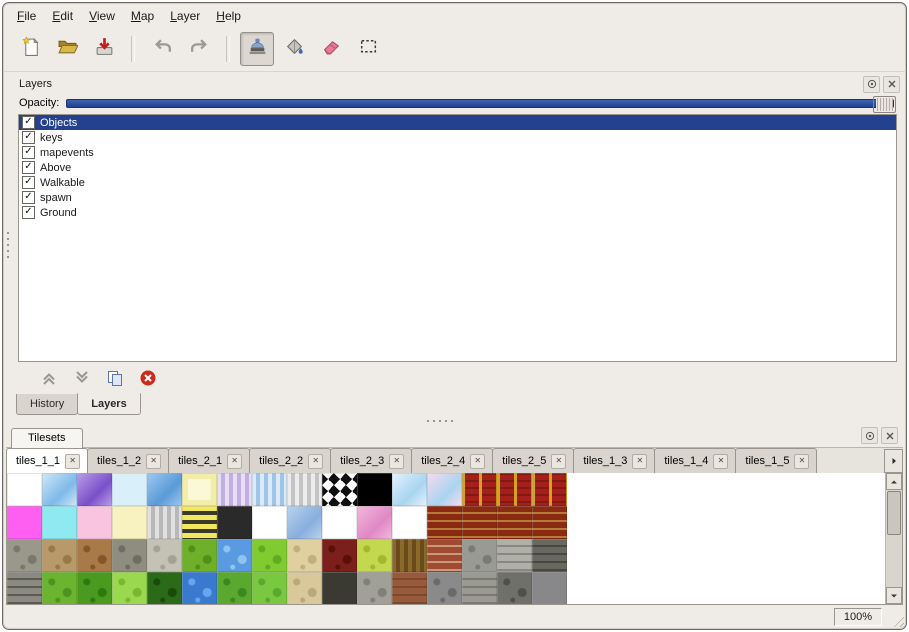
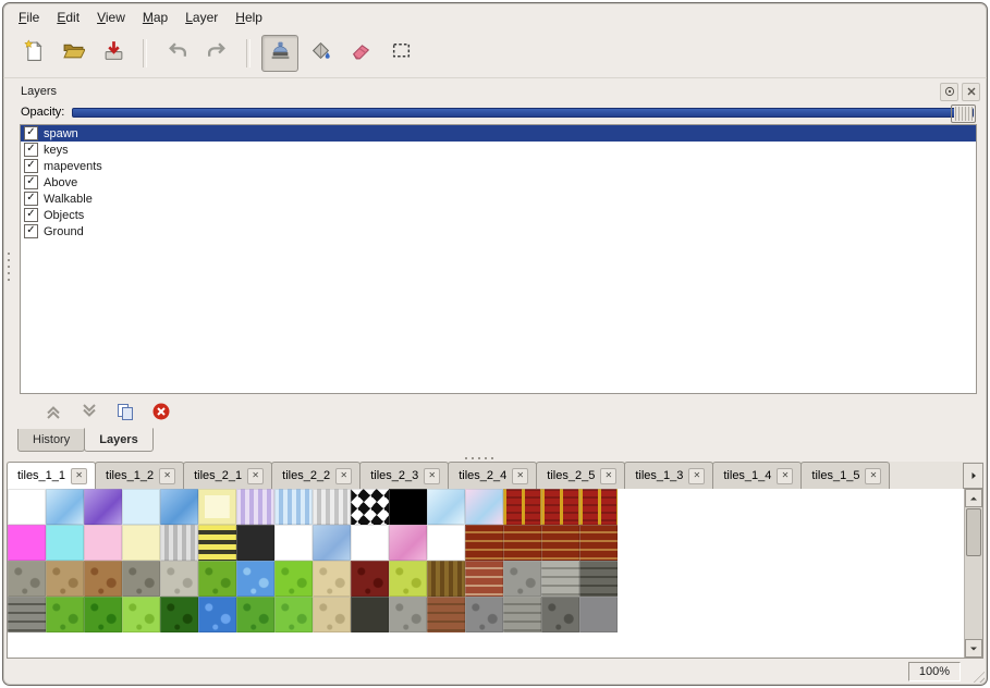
  File
  Edit
  View
  Map
  Layer
  Help
  Layers
  Opacity:
  ✓
- Objects
+ spawn
  ✓
  keys
  ✓
  mapevents
  ✓
  Above
  ✓
  Walkable
  ✓
- spawn
+ Objects
  ✓
  Ground
  History
  Layers
- Tilesets
  tiles_1_1
  ✕
  tiles_1_2
  ✕
  tiles_2_1
  ✕
  tiles_2_2
  ✕
  tiles_2_3
  ✕
  tiles_2_4
  ✕
  tiles_2_5
  ✕
  tiles_1_3
  ✕
  tiles_1_4
  ✕
  tiles_1_5
  ✕
  100%
